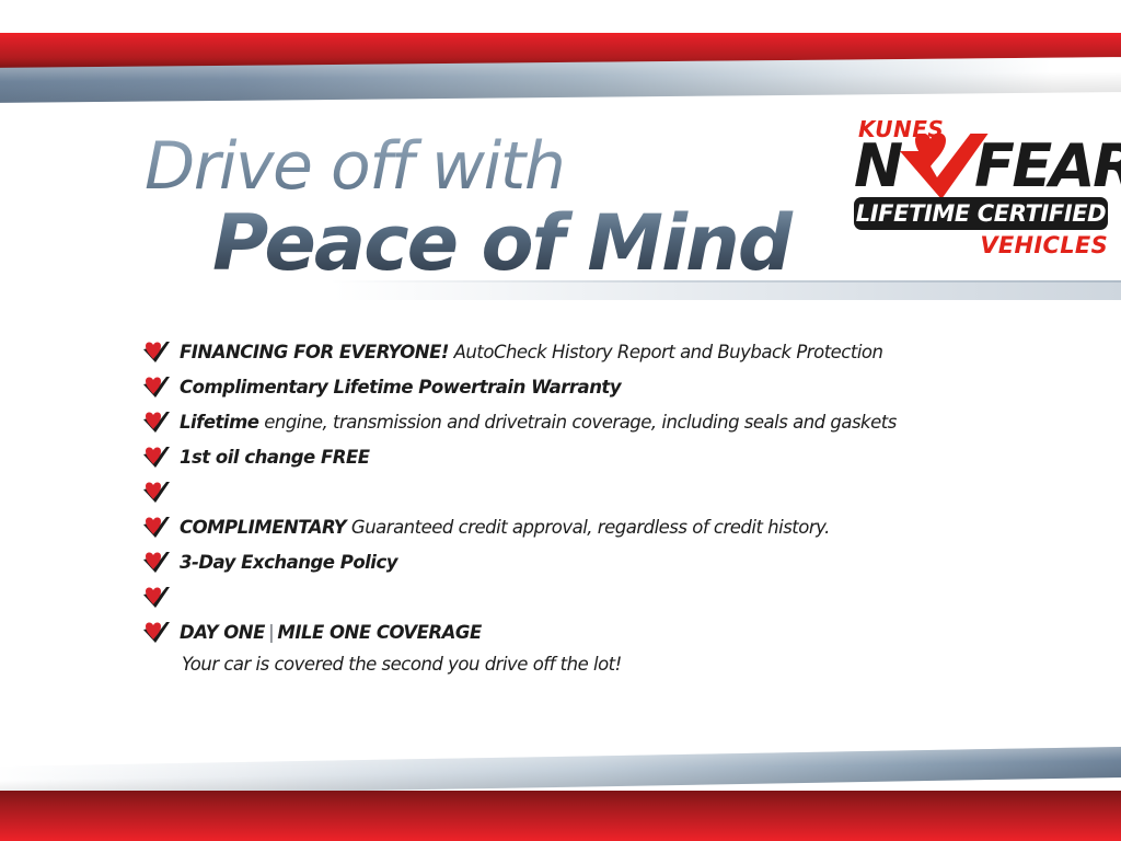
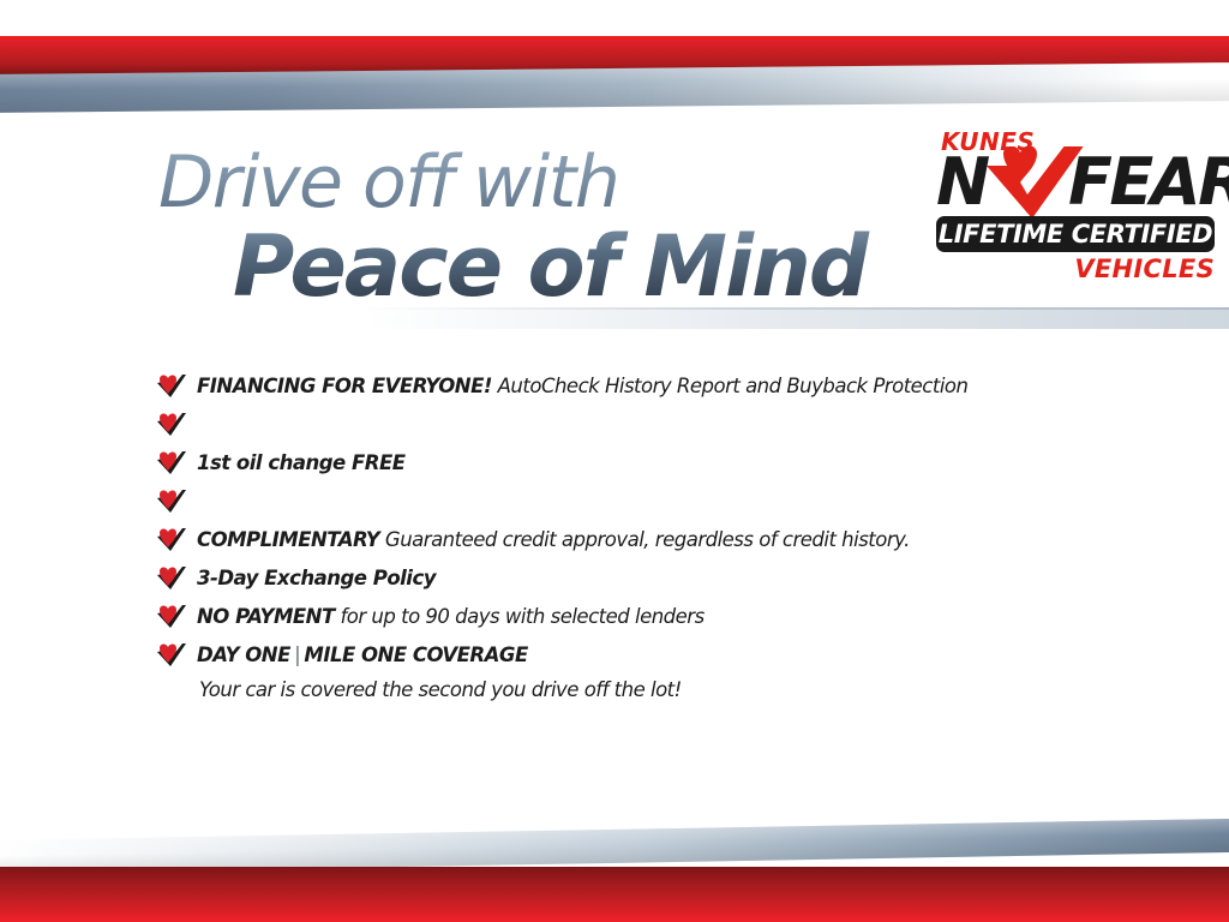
  Drive off with
  Peace of Mind
  KUNES
  N
  FEAR
  LIFETIME CERTIFIED
  VEHICLES
  FINANCING FOR EVERYONE! AutoCheck History Report and Buyback Protection
- Complimentary Lifetime Powertrain Warranty
- Lifetime engine, transmission and drivetrain coverage, including seals and gaskets
  1st oil change FREE
  COMPLIMENTARY Guaranteed credit approval, regardless of credit history.
  3-Day Exchange Policy
+ NO PAYMENT for up to 90 days with selected lenders
  DAY ONE | MILE ONE COVERAGE
  Your car is covered the second you drive off the lot!
